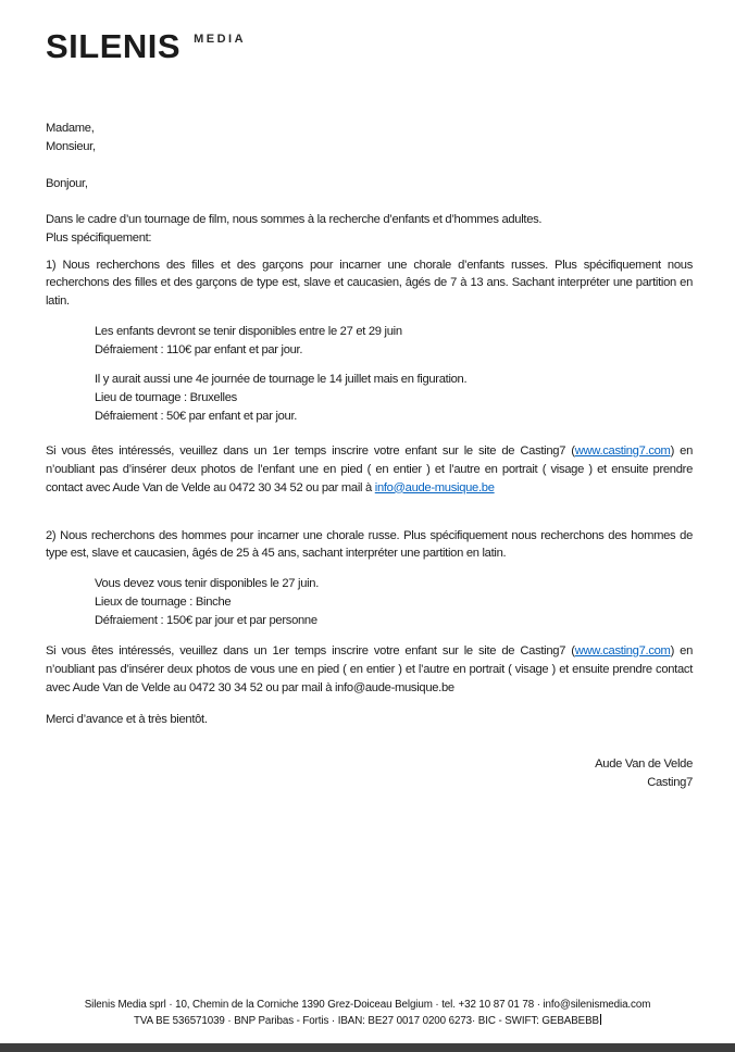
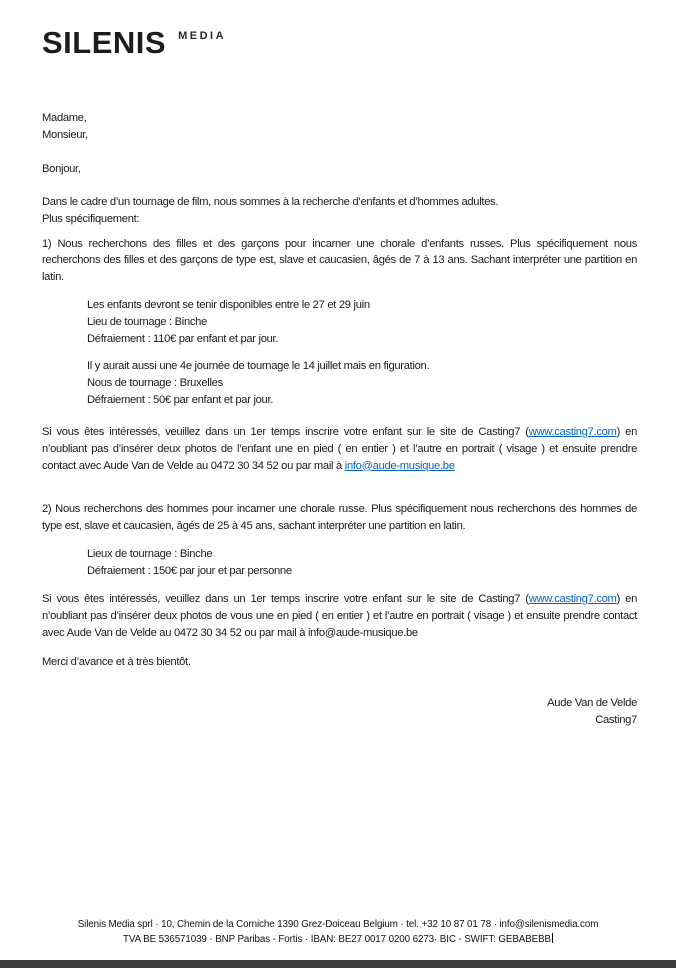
  SILENIS
  MEDIA
  Madame,
  Monsieur,
  Bonjour,
  Dans le cadre d’un tournage de film, nous sommes à la recherche d’enfants et d’hommes adultes.
  Plus spécifiquement:
  1) Nous recherchons des filles et des garçons pour incarner une chorale d’enfants russes. Plus spécifiquement nous recherchons des filles et des garçons de type est, slave et caucasien, âgés de 7 à 13 ans. Sachant interpréter une partition en latin.
  Les enfants devront se tenir disponibles entre le 27 et 29 juin
+ Lieu de tournage : Binche
  Défraiement : 110€ par enfant et par jour.
  Il y aurait aussi une 4e journée de tournage le 14 juillet mais en figuration.
- Lieu de tournage : Bruxelles
+ Nous de tournage : Bruxelles
  Défraiement : 50€ par enfant et par jour.
  Si vous êtes intéressés, veuillez dans un 1er temps inscrire votre enfant sur le site de Casting7 (www.casting7.com) en n’oubliant pas d’insérer deux photos de l’enfant une en pied ( en entier ) et l’autre en portrait ( visage ) et ensuite prendre contact avec Aude Van de Velde au 0472 30 34 52 ou par mail à info@aude-musique.be
  2) Nous recherchons des hommes pour incarner une chorale russe. Plus spécifiquement nous recherchons des hommes de type est, slave et caucasien, âgés de 25 à 45 ans, sachant interpréter une partition en latin.
- Vous devez vous tenir disponibles le 27 juin.
  Lieux de tournage : Binche
  Défraiement : 150€ par jour et par personne
  Si vous êtes intéressés, veuillez dans un 1er temps inscrire votre enfant sur le site de Casting7 (www.casting7.com) en n’oubliant pas d’insérer deux photos de vous une en pied ( en entier ) et l’autre en portrait ( visage ) et ensuite prendre contact avec Aude Van de Velde au 0472 30 34 52 ou par mail à info@aude-musique.be
  Merci d’avance et à très bientôt.
  Aude Van de Velde
  Casting7
  Silenis Media sprl · 10, Chemin de la Corniche 1390 Grez-Doiceau Belgium · tel. +32 10 87 01 78 · info@silenismedia.com
  TVA BE 536571039 · BNP Paribas - Fortis · IBAN: BE27 0017 0200 6273· BIC - SWIFT: GEBABEBB
